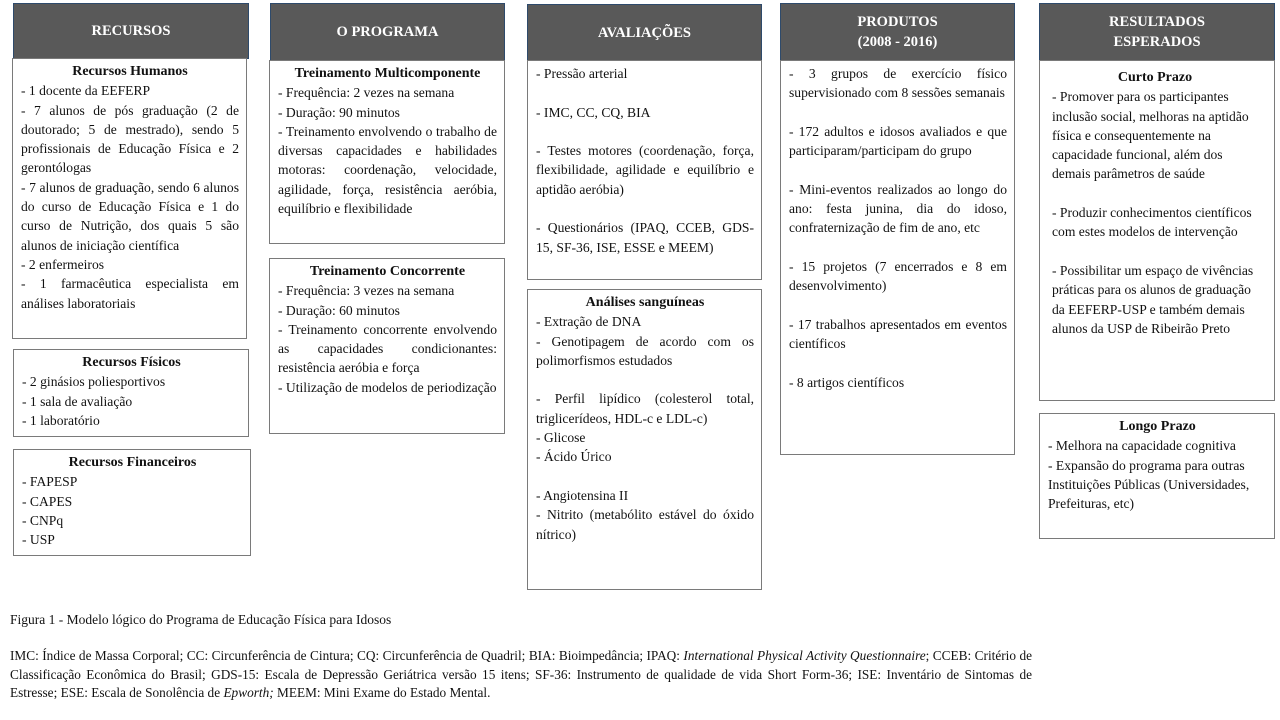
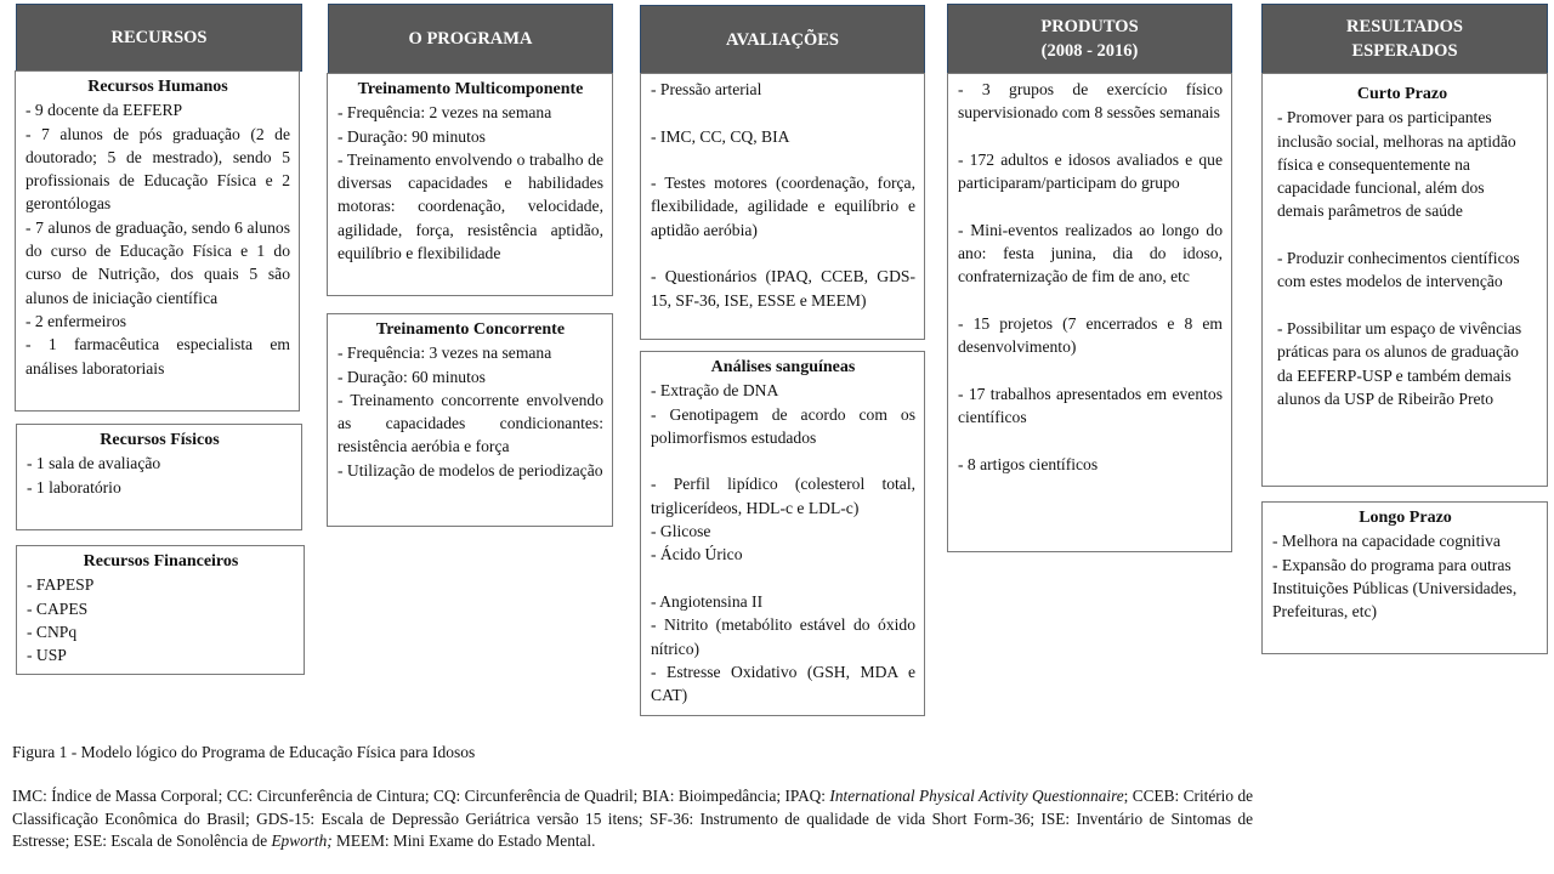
  RECURSOS
  Recursos Humanos
- - 1 docente da EEFERP
+ - 9 docente da EEFERP
  - 7 alunos de pós graduação (2 de doutorado; 5 de mestrado), sendo 5 profissionais de Educação Física e 2 gerontólogas
  - 7 alunos de graduação, sendo 6 alunos do curso de Educação Física e 1 do curso de Nutrição, dos quais 5 são alunos de iniciação científica
  - 2 enfermeiros
  - 1 farmacêutica especialista em análises laboratoriais
  Recursos Físicos
- - 2 ginásios poliesportivos
  - 1 sala de avaliação
  - 1 laboratório
  Recursos Financeiros
  - FAPESP
  - CAPES
  - CNPq
  - USP
  O PROGRAMA
  Treinamento Multicomponente
  - Frequência: 2 vezes na semana
  - Duração: 90 minutos
- - Treinamento envolvendo o trabalho de diversas capacidades e habilidades motoras: coordenação, velocidade, agilidade, força, resistência aeróbia, equilíbrio e flexibilidade
+ - Treinamento envolvendo o trabalho de diversas capacidades e habilidades motoras: coordenação, velocidade, agilidade, força, resistência aptidão, equilíbrio e flexibilidade
  Treinamento Concorrente
  - Frequência: 3 vezes na semana
  - Duração: 60 minutos
  - Treinamento concorrente envolvendo as capacidades condicionantes: resistência aeróbia e força
  - Utilização de modelos de periodização
  AVALIAÇÕES
  - Pressão arterial
  - IMC, CC, CQ, BIA
  - Testes motores (coordenação, força, flexibilidade, agilidade e equilíbrio e aptidão aeróbia)
  - Questionários (IPAQ, CCEB, GDS-15, SF-36, ISE, ESSE e MEEM)
  Análises sanguíneas
  - Extração de DNA
  - Genotipagem de acordo com os polimorfismos estudados
  - Perfil lipídico (colesterol total, triglicerídeos, HDL-c e LDL-c)
  - Glicose
  - Ácido Úrico
  - Angiotensina II
  - Nitrito (metabólito estável do óxido nítrico)
+ - Estresse Oxidativo (GSH, MDA e CAT)
  PRODUTOS
  (2008 - 2016)
  - 3 grupos de exercício físico supervisionado com 8 sessões semanais
  - 172 adultos e idosos avaliados e que participaram/participam do grupo
  - Mini-eventos realizados ao longo do ano: festa junina, dia do idoso, confraternização de fim de ano, etc
  - 15 projetos (7 encerrados e 8 em desenvolvimento)
  - 17 trabalhos apresentados em eventos científicos
  - 8 artigos científicos
  RESULTADOS
  ESPERADOS
  Curto Prazo
  - Promover para os participantes inclusão social, melhoras na aptidão física e consequentemente na capacidade funcional, além dos demais parâmetros de saúde
  - Produzir conhecimentos científicos com estes modelos de intervenção
  - Possibilitar um espaço de vivências práticas para os alunos de graduação da EEFERP-USP e também demais alunos da USP de Ribeirão Preto
  Longo Prazo
  - Melhora na capacidade cognitiva
  - Expansão do programa para outras Instituições Públicas (Universidades, Prefeituras, etc)
  Figura 1 - Modelo lógico do Programa de Educação Física para Idosos
  IMC: Índice de Massa Corporal; CC: Circunferência de Cintura; CQ: Circunferência de Quadril; BIA: Bioimpedância; IPAQ: International Physical Activity Questionnaire; CCEB: Critério de Classificação Econômica do Brasil; GDS-15: Escala de Depressão Geriátrica versão 15 itens; SF-36: Instrumento de qualidade de vida Short Form-36; ISE: Inventário de Sintomas de Estresse; ESE: Escala de Sonolência de Epworth; MEEM: Mini Exame do Estado Mental.
